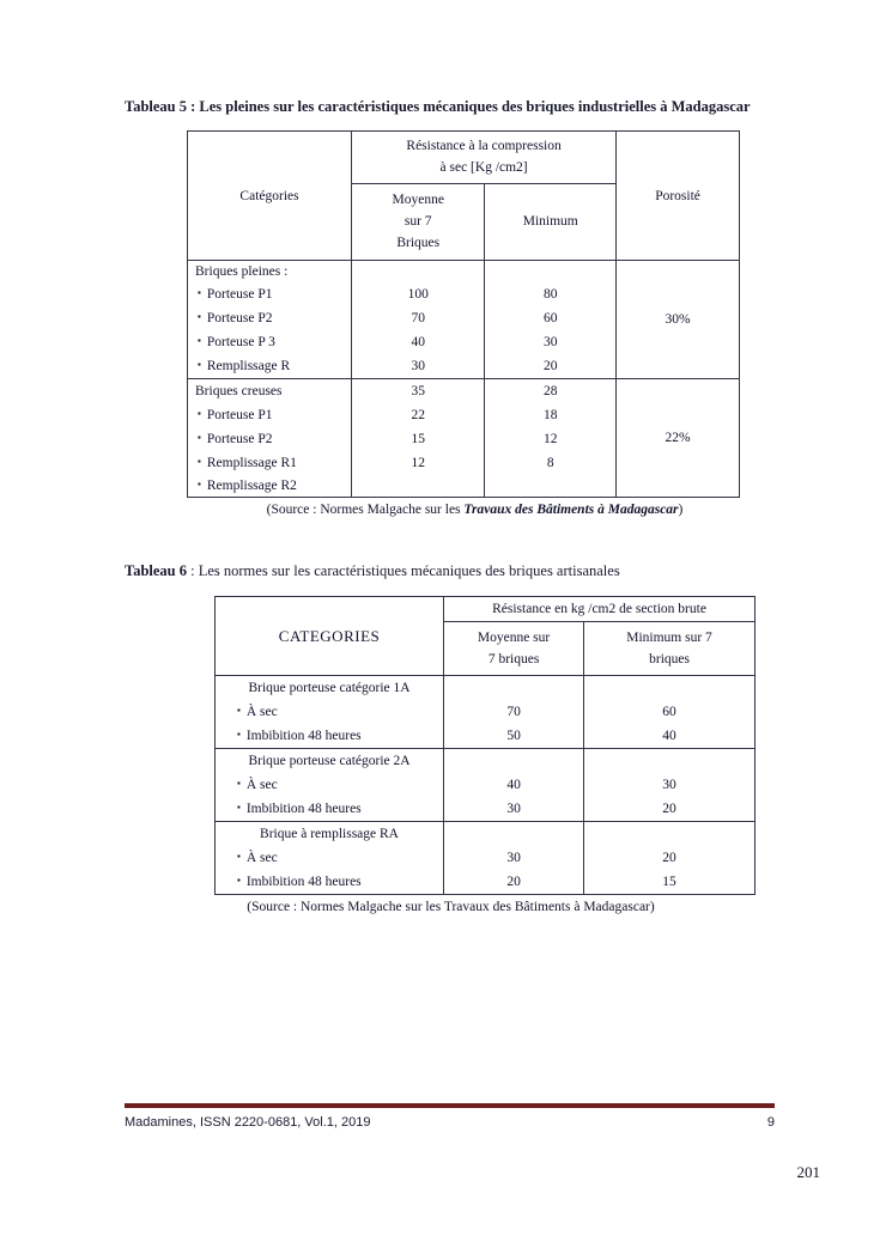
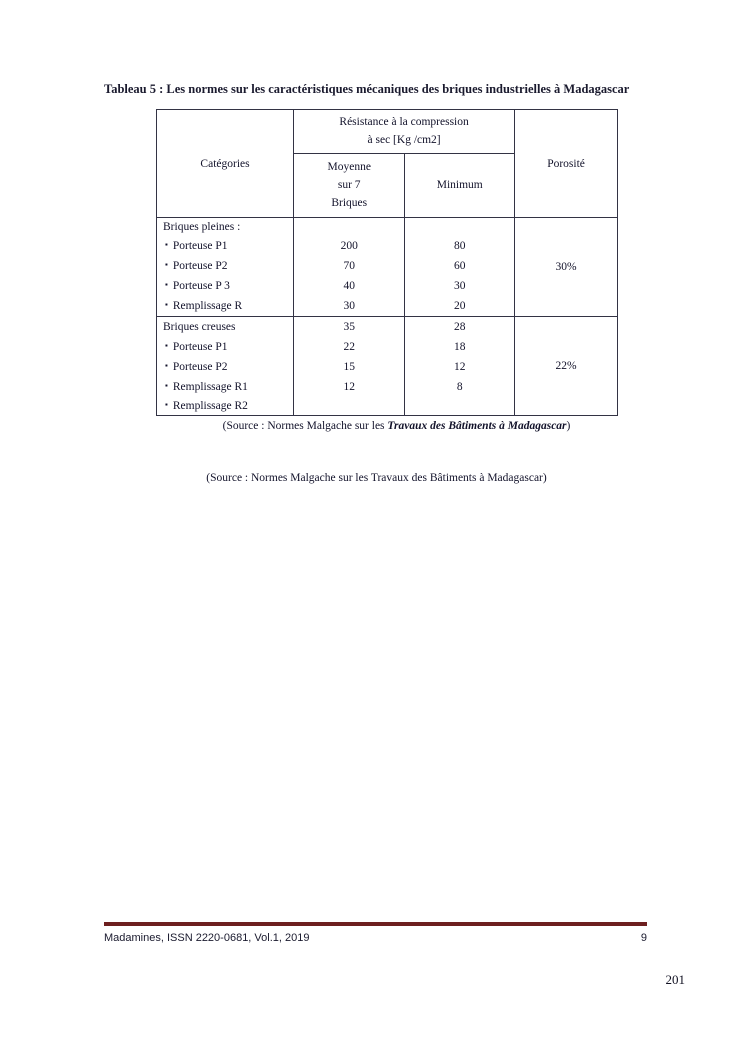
- Tableau 5 : Les pleines sur les caractéristiques mécaniques des briques industrielles à Madagascar
+ Tableau 5 : Les normes sur les caractéristiques mécaniques des briques industrielles à Madagascar
  Catégories	Résistance à la compression à sec [Kg /cm2]	Porosité
  Moyenne sur 7 Briques	Minimum
  Briques pleines :			30%
- ▪ Porteuse P1	100	80
+ ▪ Porteuse P1	200	80
  ▪ Porteuse P2	70	60
  ▪ Porteuse P 3	40	30
  ▪ Remplissage R	30	20
  Briques creuses	35	28	22%
  ▪ Porteuse P1	22	18
  ▪ Porteuse P2	15	12
  ▪ Remplissage R1	12	8
  ▪ Remplissage R2
  (Source : Normes Malgache sur les Travaux des Bâtiments à Madagascar)
- Tableau 6 : Les normes sur les caractéristiques mécaniques des briques artisanales
- CATEGORIES	Résistance en kg /cm2 de section brute
- Moyenne sur 7 briques	Minimum sur 7 briques
- Brique porteuse catégorie 1A
- ▪ À sec	70	60
- ▪ Imbibition 48 heures	50	40
- Brique porteuse catégorie 2A
- ▪ À sec	40	30
- ▪ Imbibition 48 heures	30	20
- Brique à remplissage RA
- ▪ À sec	30	20
- ▪ Imbibition 48 heures	20	15
  (Source : Normes Malgache sur les Travaux des Bâtiments à Madagascar)
  Madamines, ISSN 2220-0681, Vol.1, 2019
  9
  201
